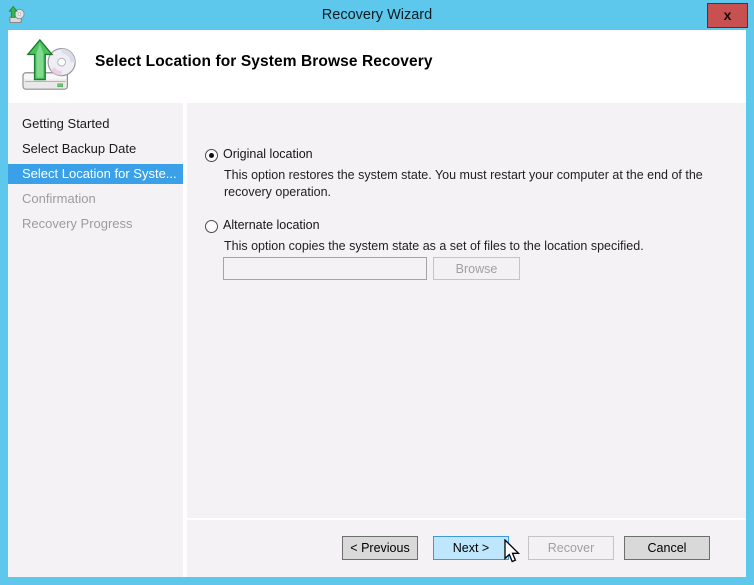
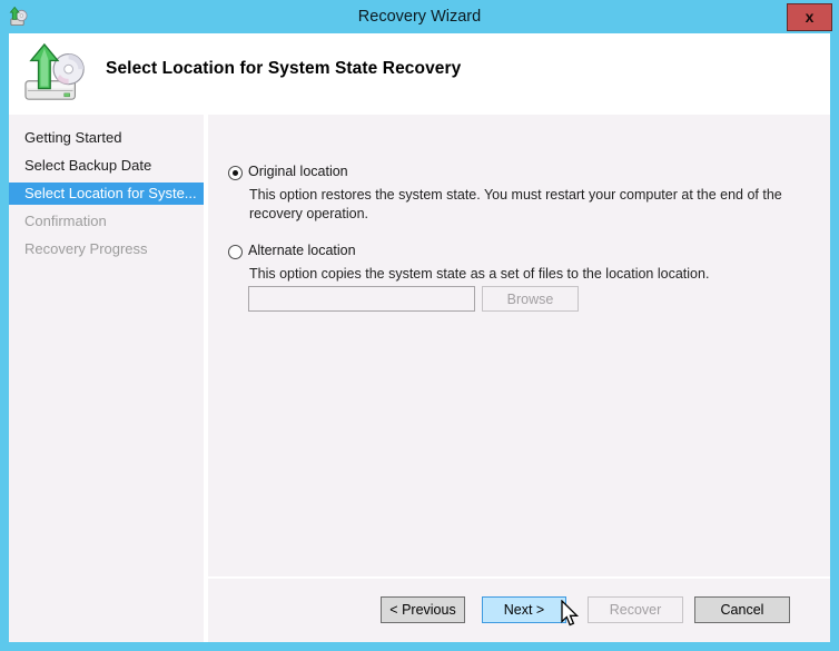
  Recovery Wizard
  x
- Select Location for System Browse Recovery
+ Select Location for System State Recovery
  Getting Started
  Select Backup Date
  Select Location for Syste...
  Confirmation
  Recovery Progress
  Original location
  This option restores the system state. You must restart your computer at the end of the recovery operation.
  Alternate location
- This option copies the system state as a set of files to the location specified.
+ This option copies the system state as a set of files to the location location.
  Browse
  < Previous
  Next >
  Recover
  Cancel
